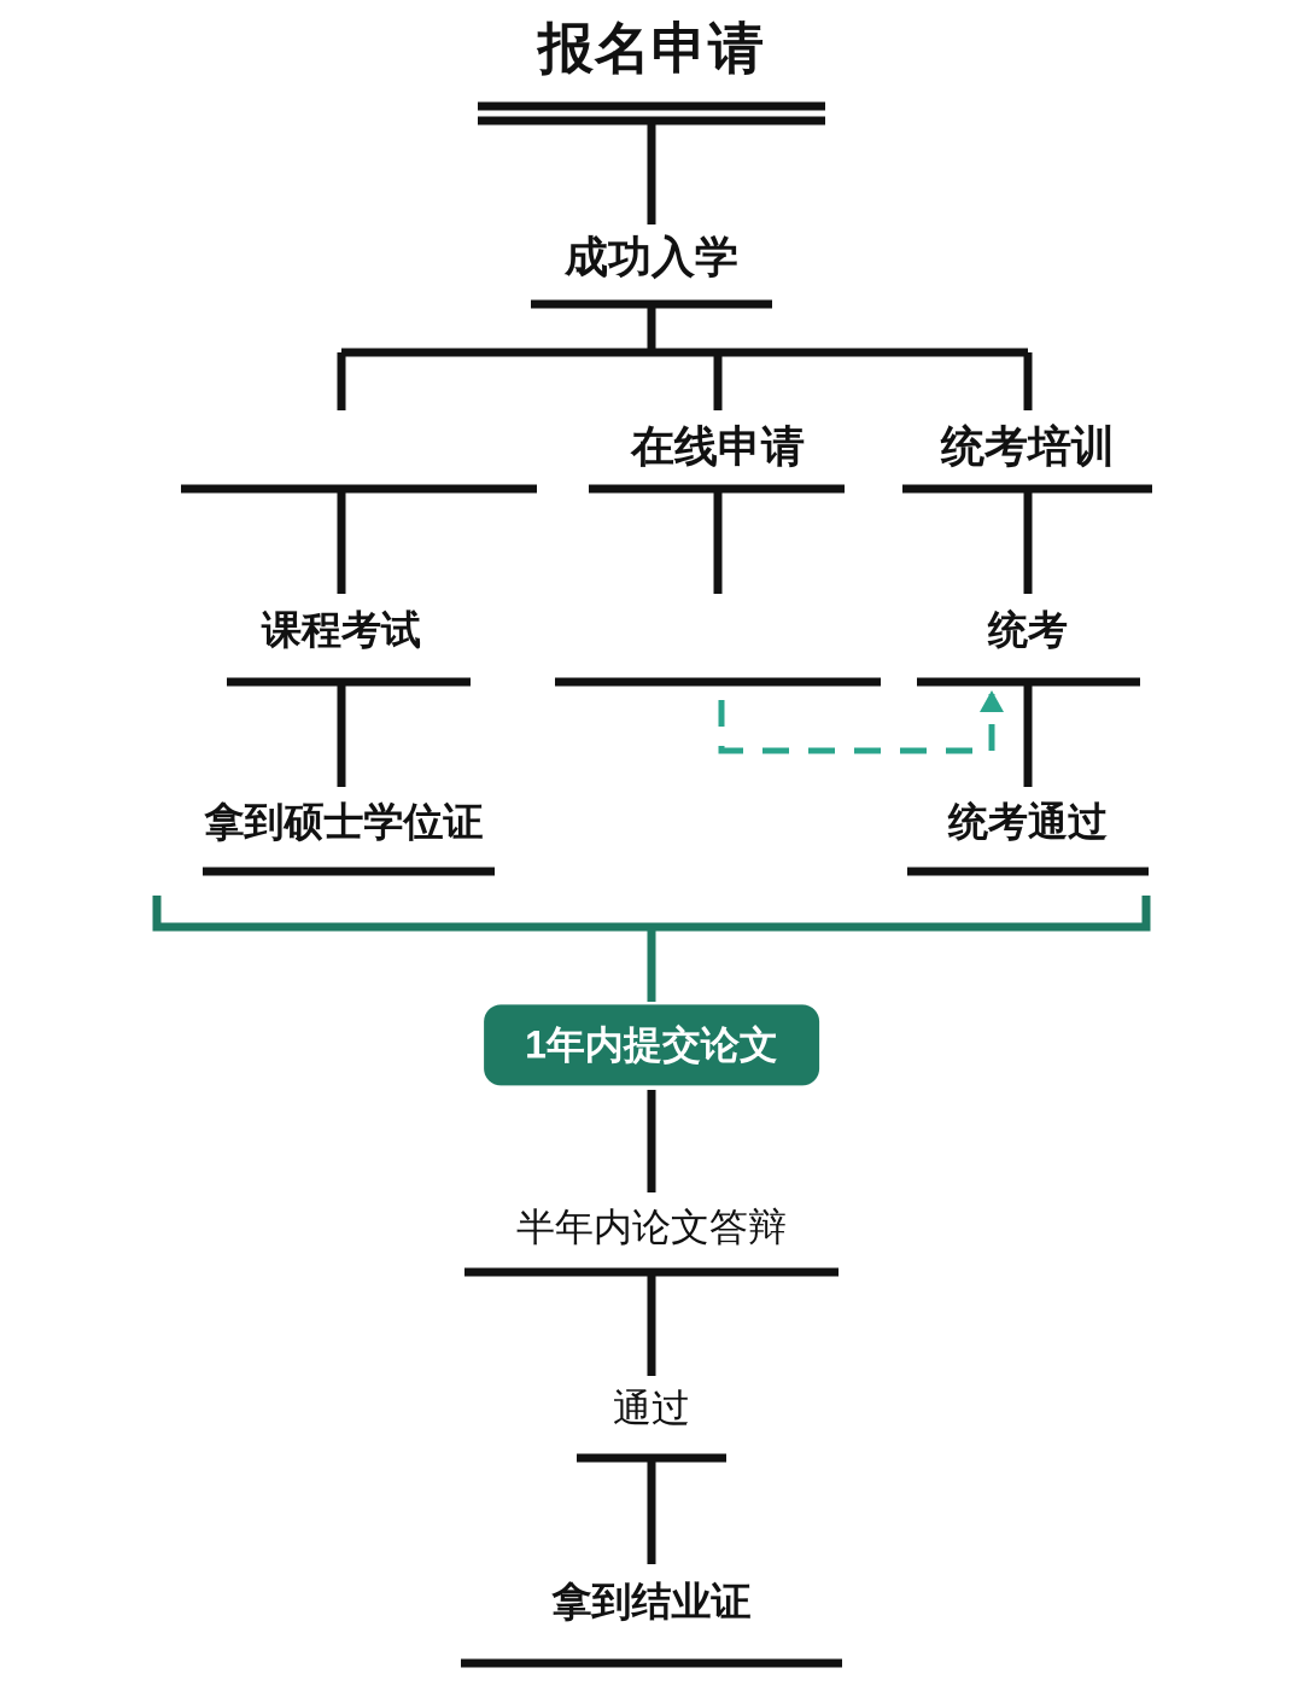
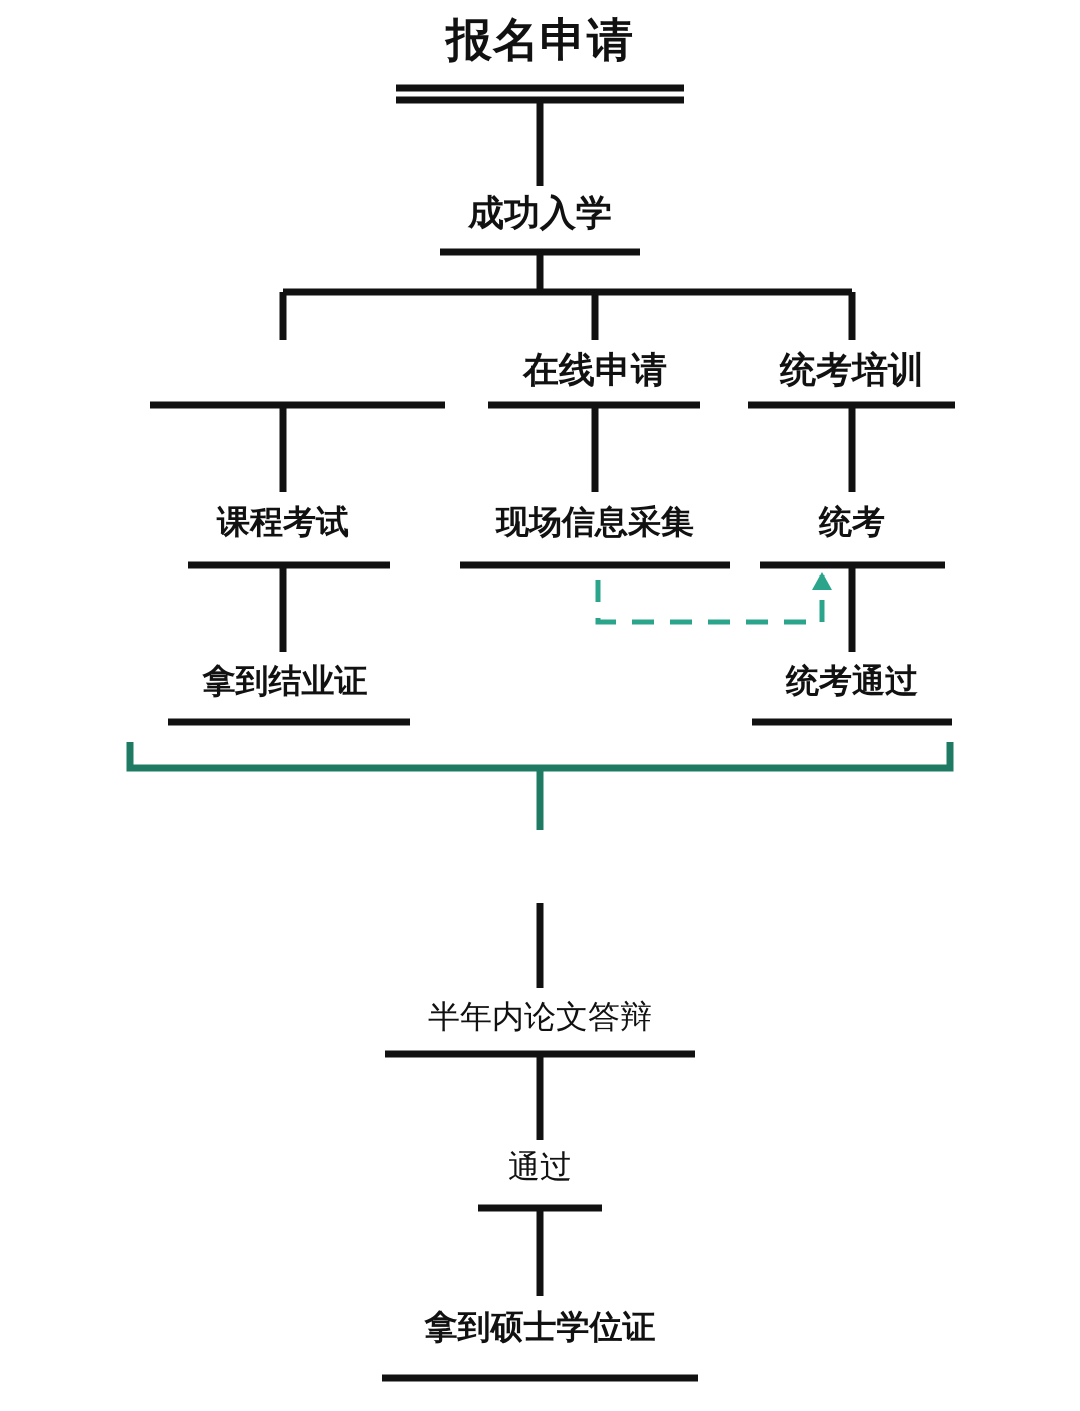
  报名申请
  成功入学
  在线申请
  统考培训
  课程考试
+ 现场信息采集
  统考
- 拿到硕士学位证
+ 拿到结业证
  统考通过
- 1年内提交论文
  半年内论文答辩
  通过
- 拿到结业证
+ 拿到硕士学位证
